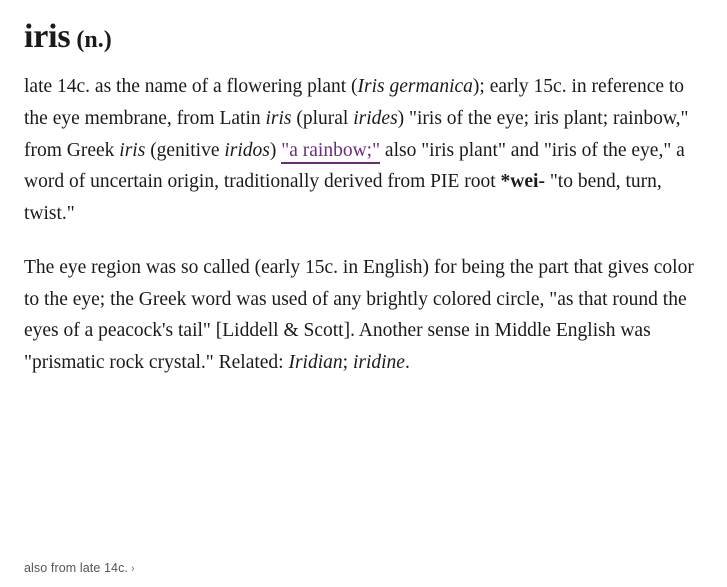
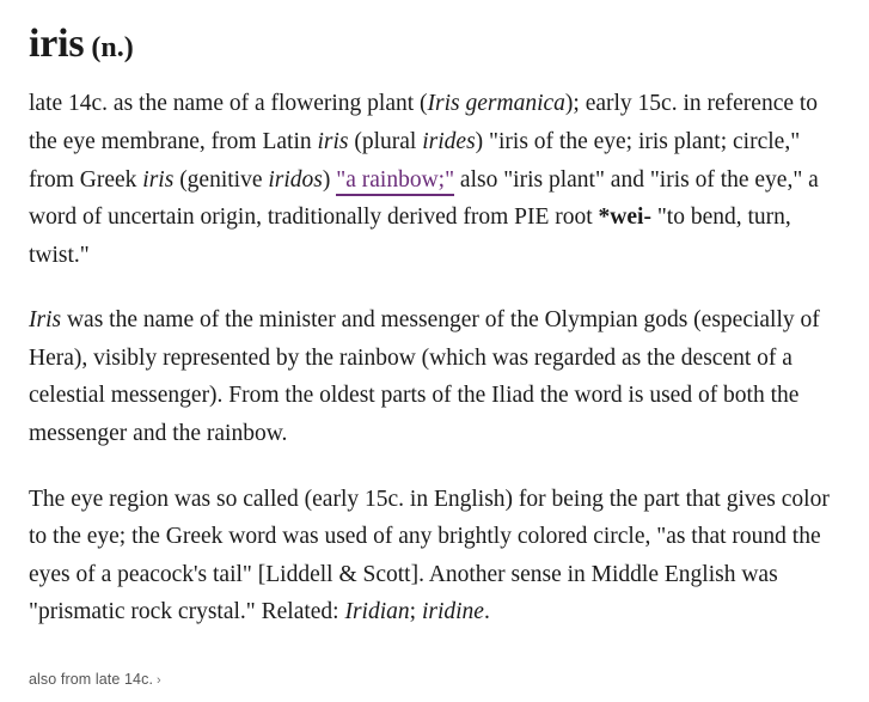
  iris (n.)
- late 14c. as the name of a flowering plant (Iris germanica); early 15c. in reference to the eye membrane, from Latin iris (plural irides) "iris of the eye; iris plant; rainbow," from Greek iris (genitive iridos) "a rainbow;" also "iris plant" and "iris of the eye," a word of uncertain origin, traditionally derived from PIE root *wei- "to bend, turn, twist."
+ late 14c. as the name of a flowering plant (Iris germanica); early 15c. in reference to the eye membrane, from Latin iris (plural irides) "iris of the eye; iris plant; circle," from Greek iris (genitive iridos) "a rainbow;" also "iris plant" and "iris of the eye," a word of uncertain origin, traditionally derived from PIE root *wei- "to bend, turn, twist."
+ Iris was the name of the minister and messenger of the Olympian gods (especially of Hera), visibly represented by the rainbow (which was regarded as the descent of a celestial messenger). From the oldest parts of the Iliad the word is used of both the messenger and the rainbow.
  The eye region was so called (early 15c. in English) for being the part that gives color to the eye; the Greek word was used of any brightly colored circle, "as that round the eyes of a peacock's tail" [Liddell & Scott]. Another sense in Middle English was "prismatic rock crystal." Related: Iridian; iridine.
  also from late 14c. ›
